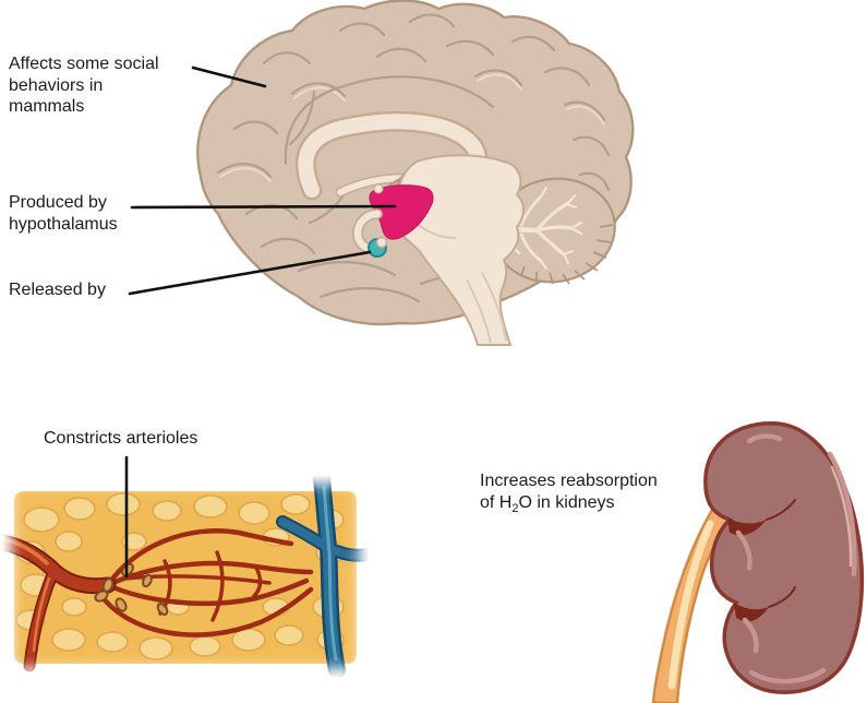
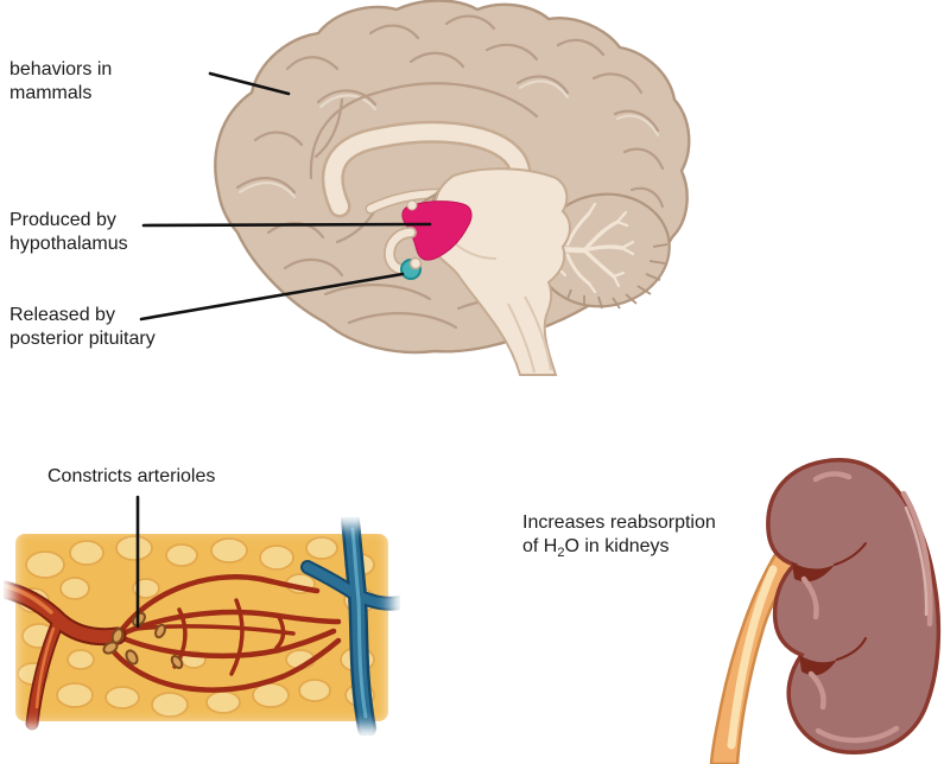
- Affects some social
  behaviors in
  mammals
  Produced by
  hypothalamus
  Released by
+ posterior pituitary
  Constricts arterioles
  Increases reabsorption
  of H2O in kidneys
